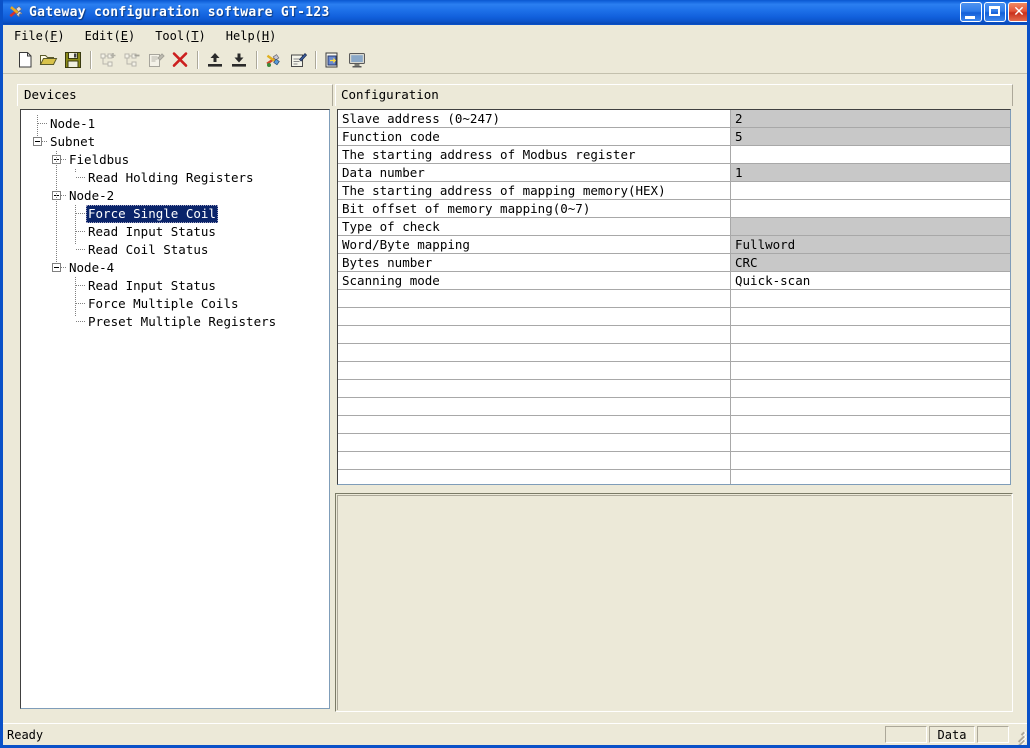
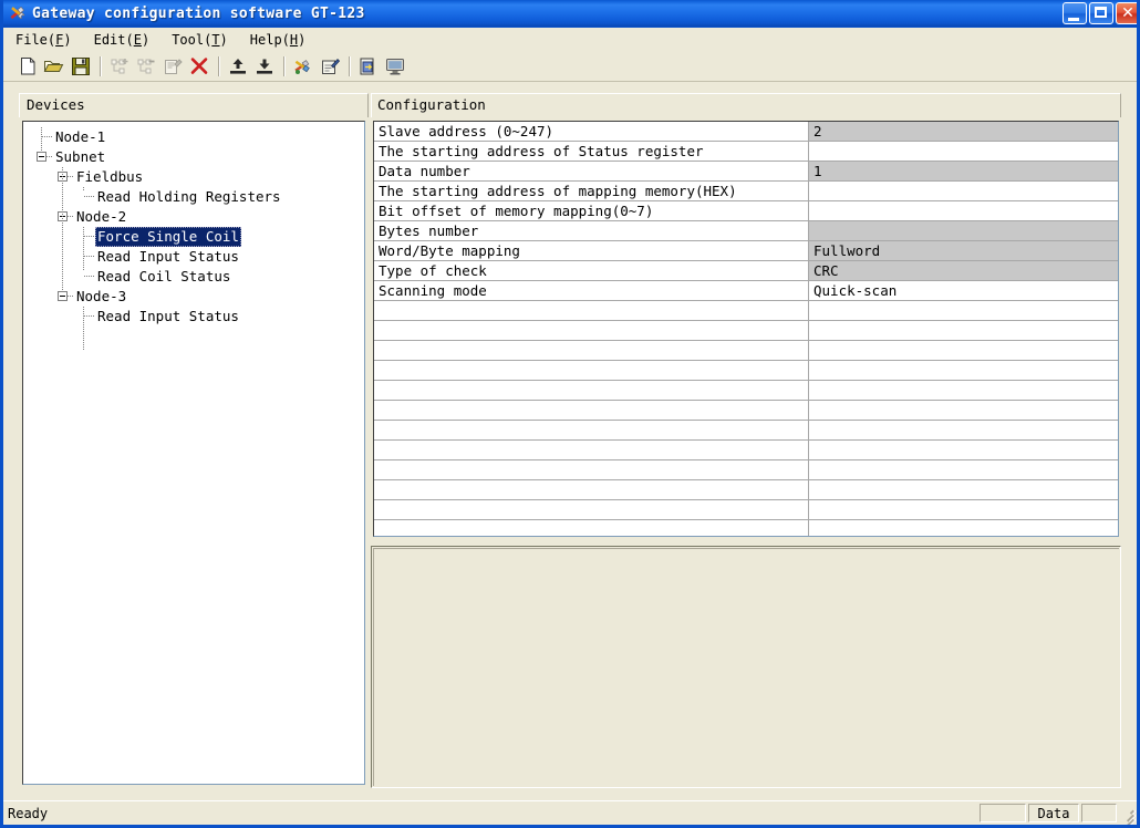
  Gateway configuration software GT-123
  ✕
  File(F)
  Edit(E)
  Tool(T)
  Help(H)
  Devices
  Node-1
  Subnet
  Fieldbus
  Read Holding Registers
  Node-2
  Force Single Coil
  Read Input Status
  Read Coil Status
- Node-4
+ Node-3
  Read Input Status
- Force Multiple Coils
- Preset Multiple Registers
  Configuration
  Slave address (0~247)	2
- Function code	5
- The starting address of Modbus register
+ The starting address of Status register
  Data number	1
  The starting address of mapping memory(HEX)
  Bit offset of memory mapping(0~7)
- Type of check
+ Bytes number
  Word/Byte mapping	Fullword
- Bytes number	CRC
+ Type of check	CRC
  Scanning mode	Quick-scan
  Ready
  Data
